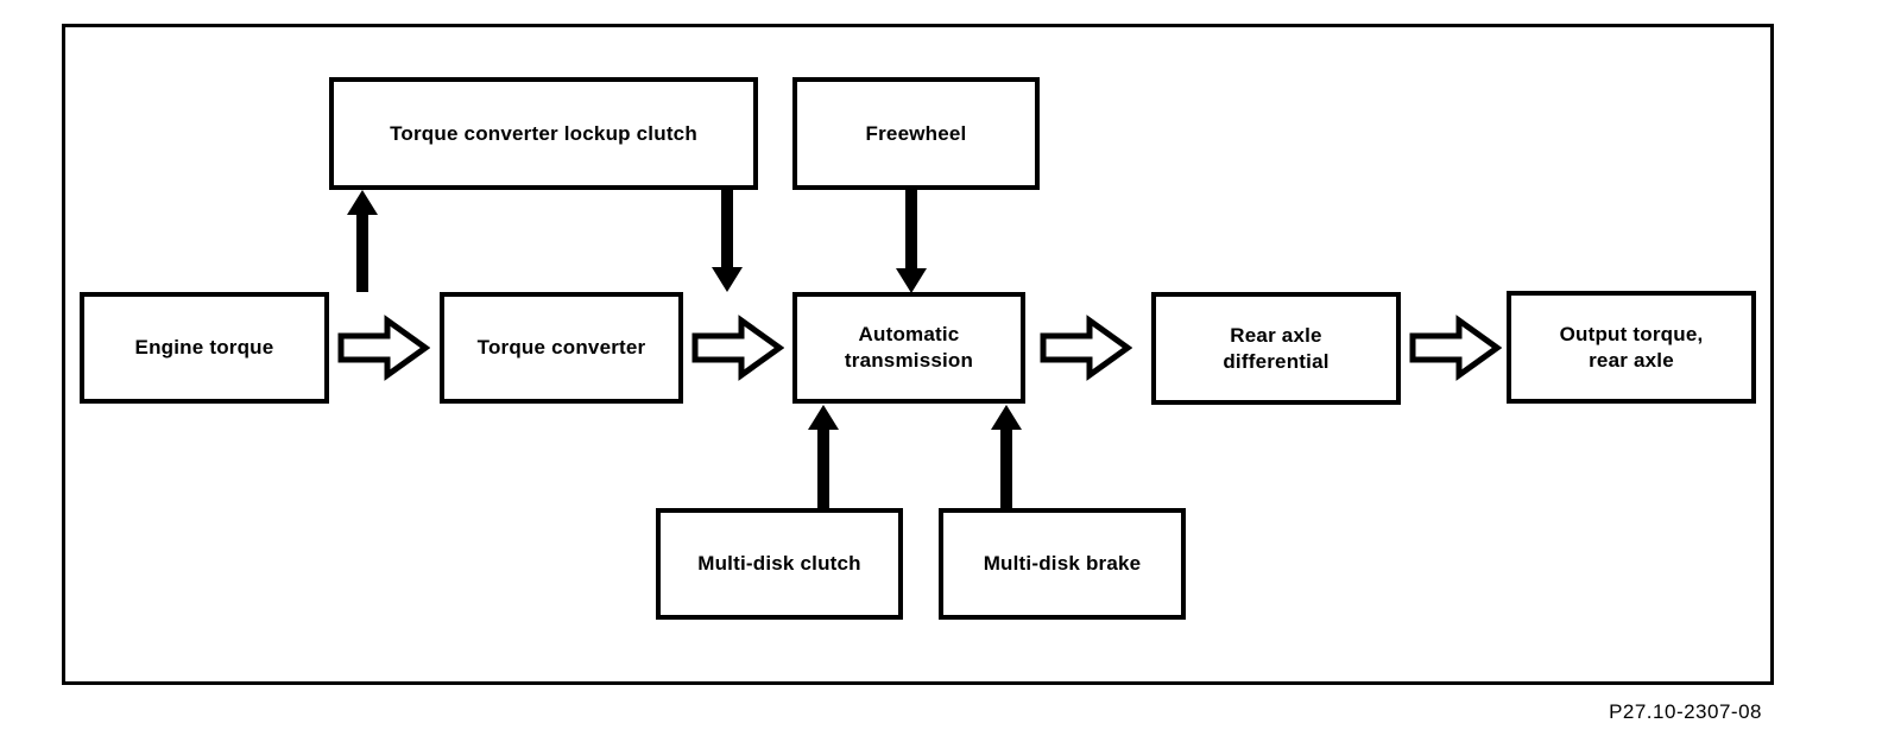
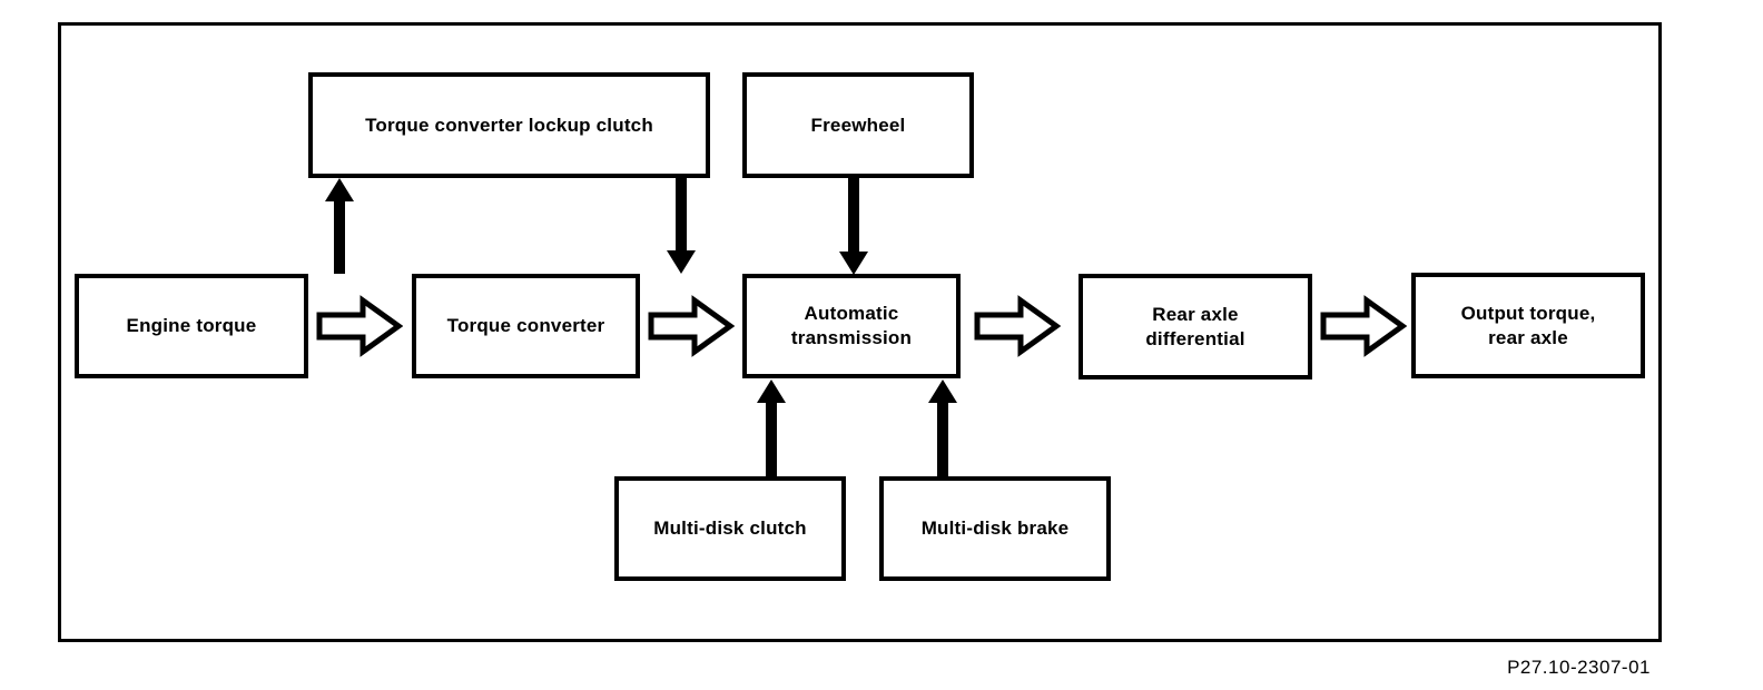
  Torque converter lockup clutch
  Freewheel
  Engine torque
  Torque converter
  Automatic
  transmission
  Rear axle
  differential
  Output torque,
  rear axle
  Multi-disk clutch
  Multi-disk brake
- P27.10-2307-08
+ P27.10-2307-01
